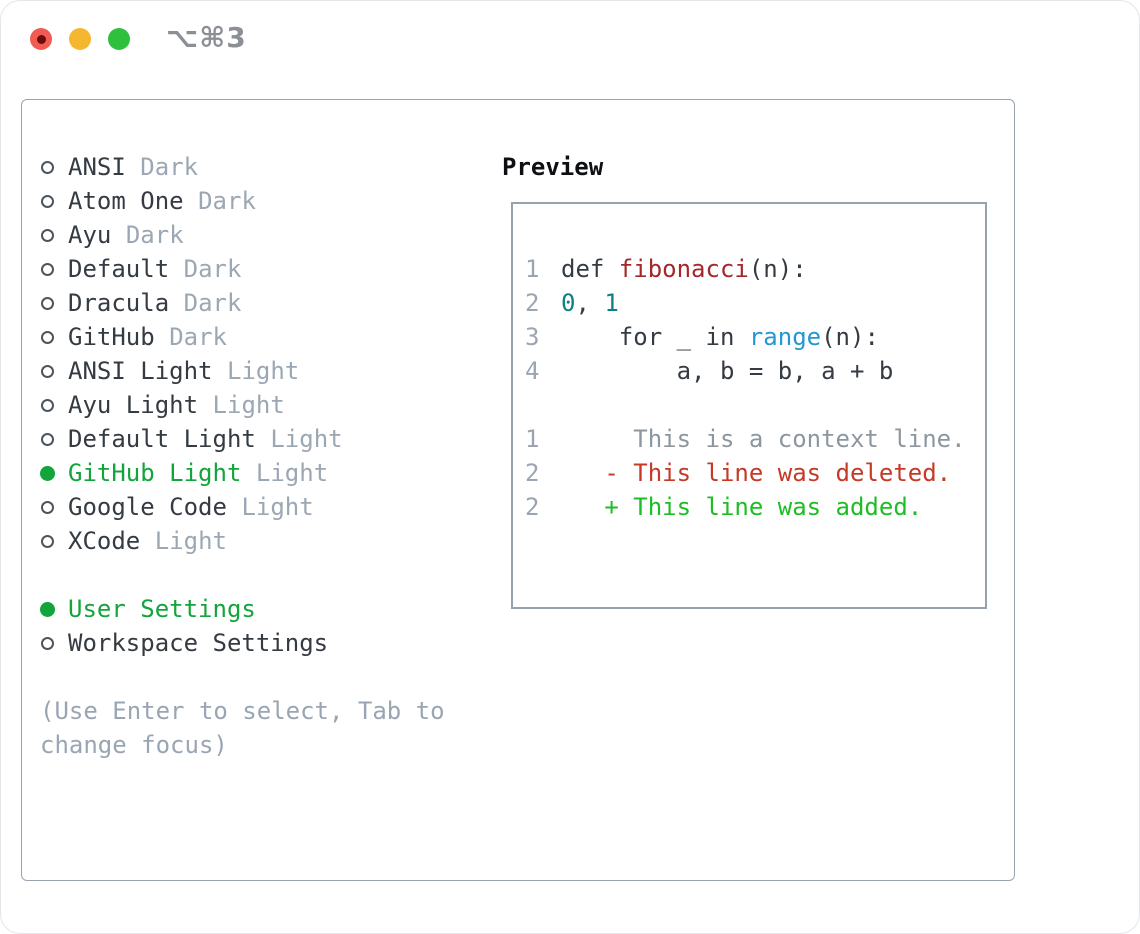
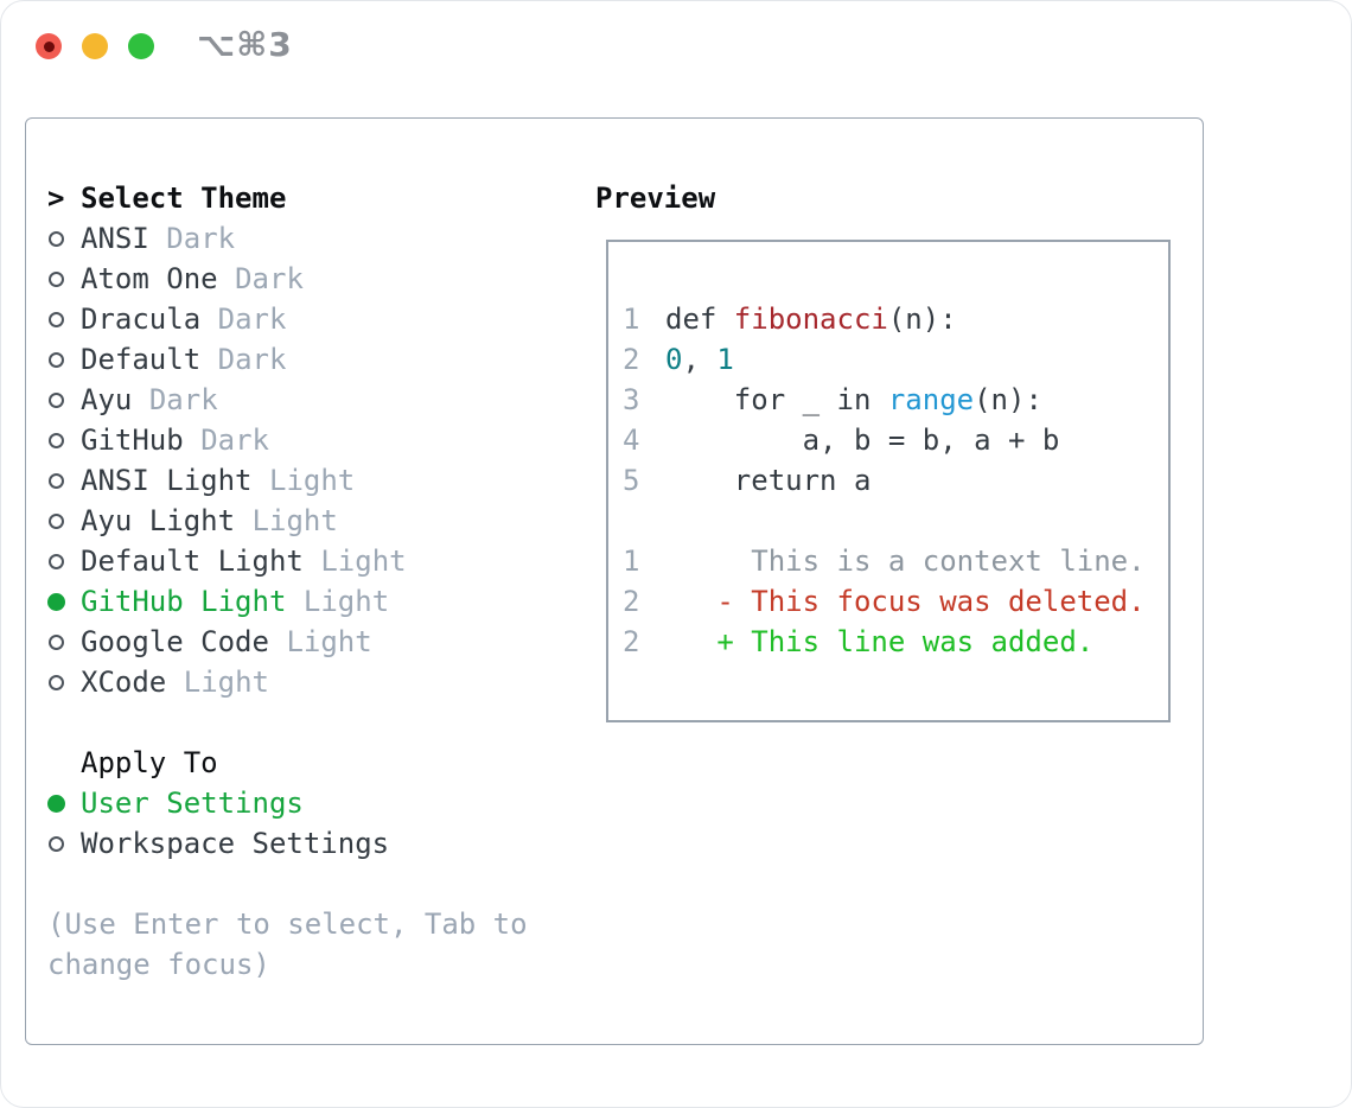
  ⌥⌘3
+ >
+ Select Theme
  ANSI
  Dark
  Atom One
  Dark
- Ayu
+ Dracula
  Dark
  Default
  Dark
- Dracula
+ Ayu
  Dark
  GitHub
  Dark
  ANSI Light
  Light
  Ayu Light
  Light
  Default Light
  Light
  GitHub Light
  Light
  Google Code
  Light
  XCode
  Light
+ Apply To
  User Settings
  Workspace Settings
  (Use Enter to select, Tab to
  change focus)
  Preview
  1
  def
  fibonacci
  (n):
  2
  0
  ,
  1
  3
  for _ in
  range
  (n):
  4
  a, b = b, a + b
+ 5
+ return a
  1
  This is a context line.
  2
- - This line was deleted.
+ - This focus was deleted.
  2
  + This line was added.
